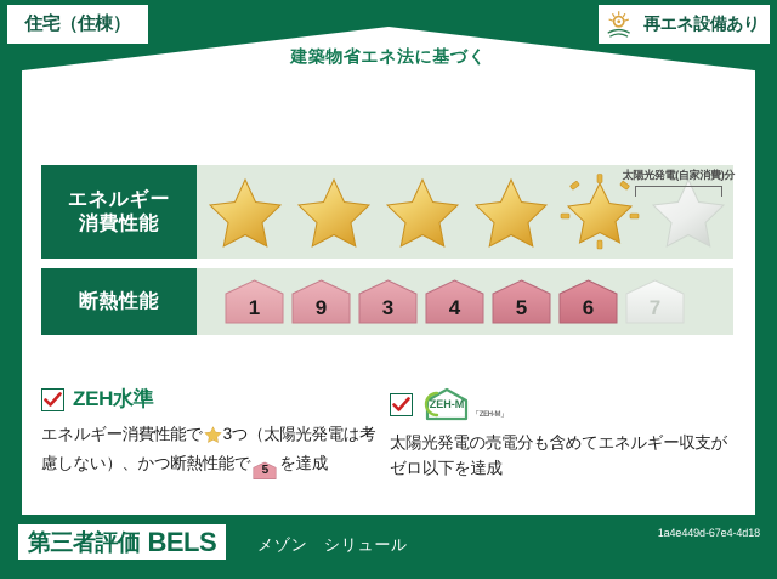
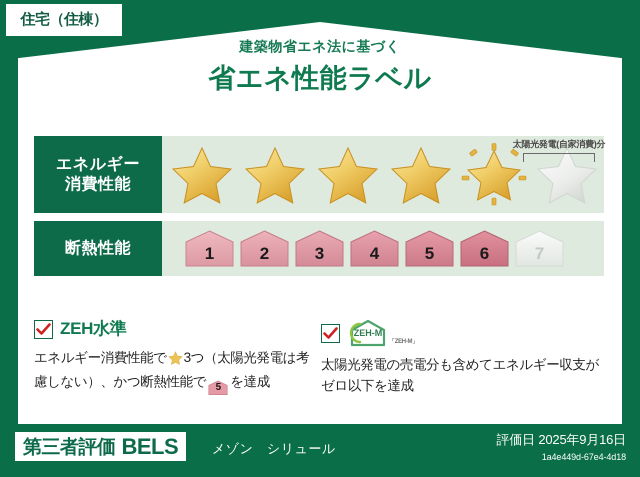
  住宅（住棟）
- 再エネ設備あり
  建築物省エネ法に基づく
+ 省エネ性能ラベル
  エネルギー
  消費性能
  太陽光発電(自家消費)分
  断熱性能
  1
- 9
+ 2
  3
  4
  5
  6
  7
  ZEH水準
  エネルギー消費性能で 3つ（太陽光発電は考慮しない）、かつ断熱性能で
  5
  を達成
  ZEH-M
  太陽光発電の売電分も含めてエネルギー収支がゼロ以下を達成
  第三者評価
  BELS
  メゾン シリュール
+ 評価日 2025年9月16日
  1a4e449d-67e4-4d18
